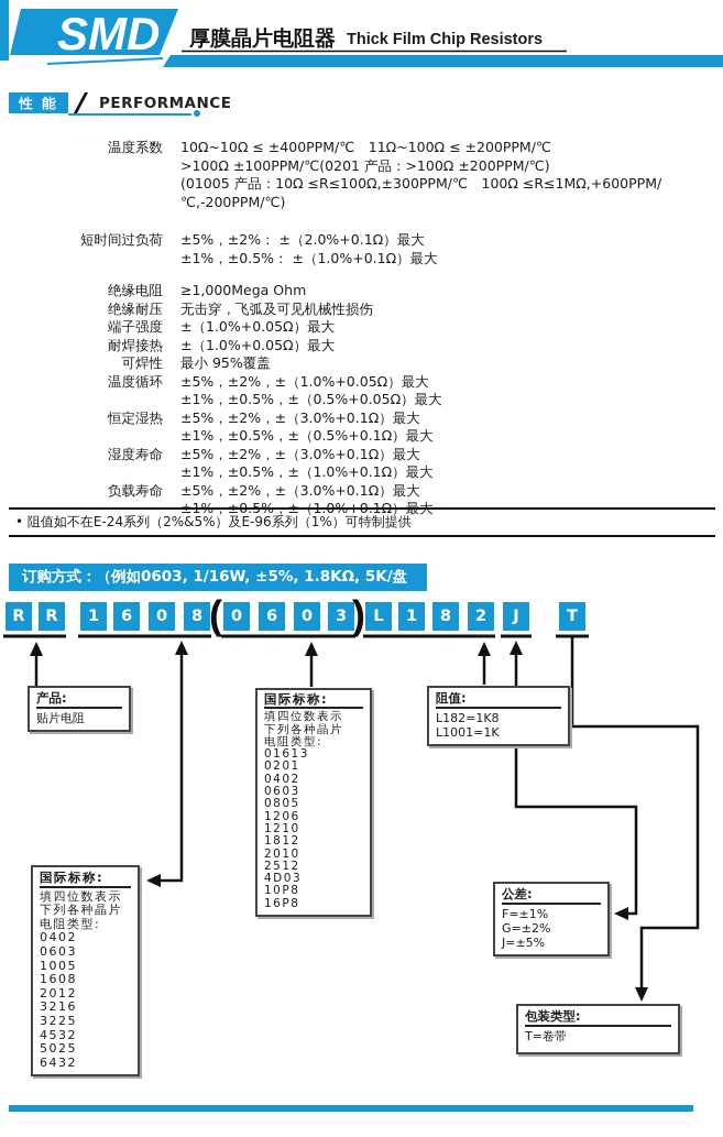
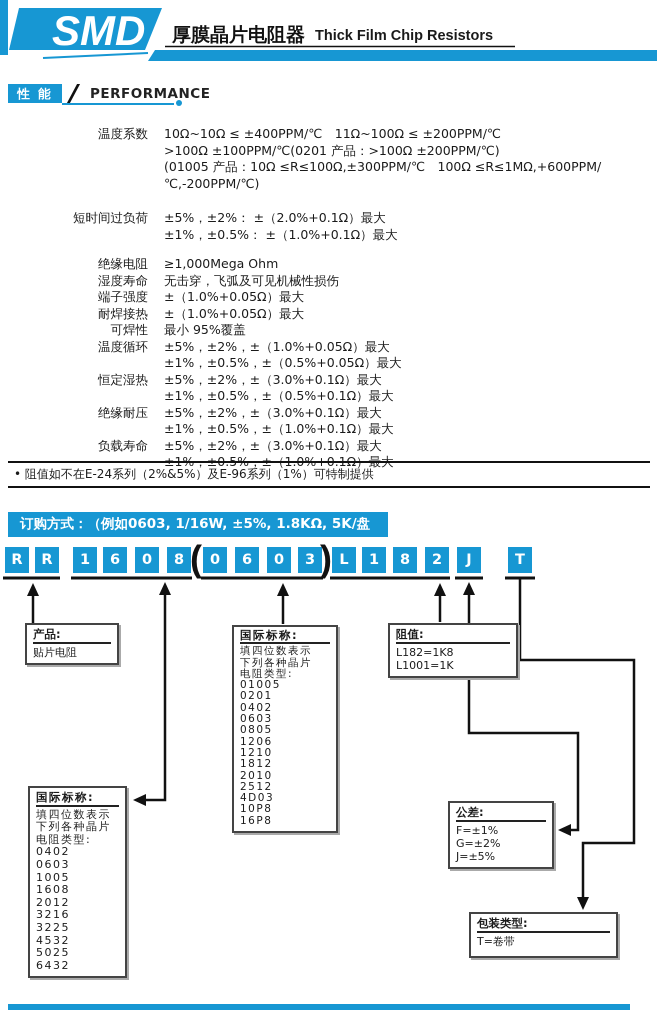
  SMD
  厚膜晶片电阻器
  Thick Film Chip Resistors
  性 能
  PERFORMANCE
  温度系数
  10Ω~10Ω ≤ ±400PPM/℃ 11Ω~100Ω ≤ ±200PPM/℃
  >100Ω ±100PPM/℃(0201 产品：>100Ω ±200PPM/℃)
  (01005 产品：10Ω ≤R≤100Ω,±300PPM/℃ 100Ω ≤R≤1MΩ,+600PPM/℃,-200PPM/℃)
  短时间过负荷
  ±5%，±2%： ±（2.0%+0.1Ω）最大
  ±1%，±0.5%： ±（1.0%+0.1Ω）最大
  绝缘电阻
  ≥1,000Mega Ohm
- 绝缘耐压
+ 湿度寿命
  无击穿，飞弧及可见机械性损伤
  端子强度
  ±（1.0%+0.05Ω）最大
  耐焊接热
  ±（1.0%+0.05Ω）最大
  可焊性
  最小 95%覆盖
  温度循环
  ±5%，±2%，±（1.0%+0.05Ω）最大
  ±1%，±0.5%，±（0.5%+0.05Ω）最大
  恒定湿热
  ±5%，±2%，±（3.0%+0.1Ω）最大
  ±1%，±0.5%，±（0.5%+0.1Ω）最大
- 湿度寿命
+ 绝缘耐压
  ±5%，±2%，±（3.0%+0.1Ω）最大
  ±1%，±0.5%，±（1.0%+0.1Ω）最大
  负载寿命
  ±5%，±2%，±（3.0%+0.1Ω）最大
  • 阻值如不在E-24系列（2%&5%）及E-96系列（1%）可特制提供
  订购方式：（例如0603, 1/16W, ±5%, 1.8KΩ, 5K/盘
  R
  R
  1
  6
  0
  8
  (
  0
  6
  0
  3
  )
  L
  1
  8
  2
  J
  T
  产品:
  贴片电阻
  国际标称:
  填四位数表示
  下列各种晶片
  电阻类型:
- 01613
+ 01005
  0201
  0402
  0603
  0805
  1206
  1210
  1812
  2010
  2512
  4D03
  10P8
  16P8
  阻值:
  L182=1K8
  L1001=1K
  国际标称:
  填四位数表示
  下列各种晶片
  电阻类型:
  0402
  0603
  1005
  1608
  2012
  3216
  3225
  4532
  5025
  6432
  公差:
  F=±1%
  G=±2%
  J=±5%
  包装类型:
  T=卷带
